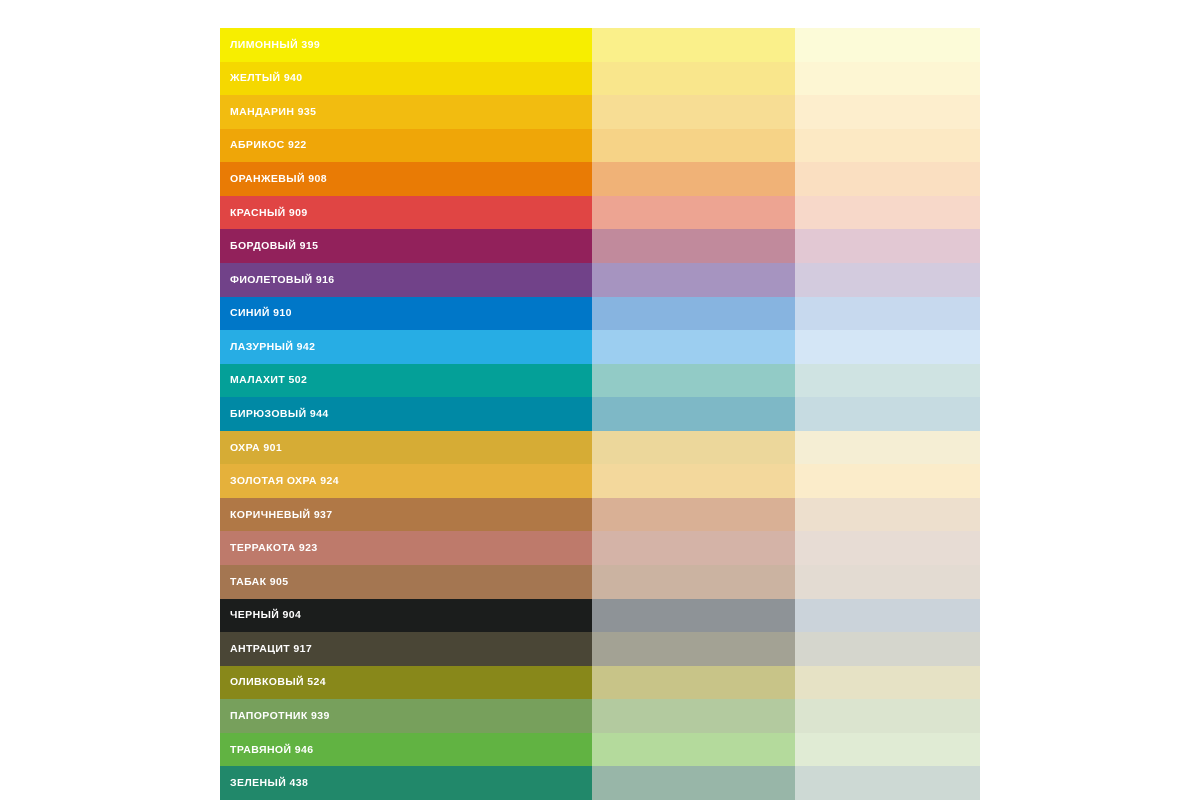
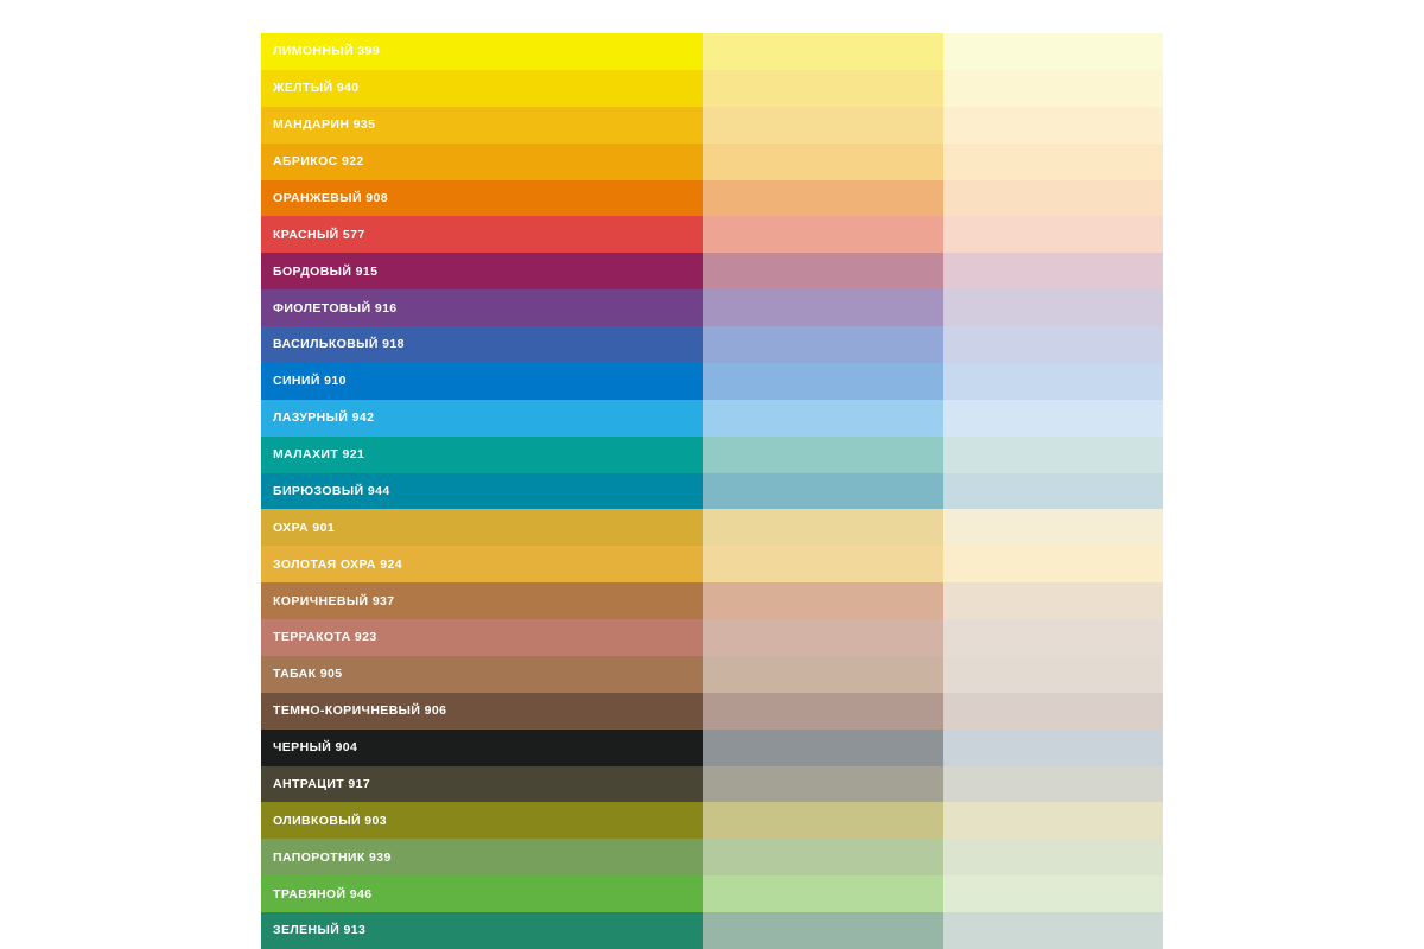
  ЛИМОННЫЙ 399
  ЖЕЛТЫЙ 940
  МАНДАРИН 935
  АБРИКОС 922
  ОРАНЖЕВЫЙ 908
- КРАСНЫЙ 909
+ КРАСНЫЙ 577
  БОРДОВЫЙ 915
  ФИОЛЕТОВЫЙ 916
+ ВАСИЛЬКОВЫЙ 918
  СИНИЙ 910
  ЛАЗУРНЫЙ 942
- МАЛАХИТ 502
+ МАЛАХИТ 921
  БИРЮЗОВЫЙ 944
  ОХРА 901
  ЗОЛОТАЯ ОХРА 924
  КОРИЧНЕВЫЙ 937
  ТЕРРАКОТА 923
  ТАБАК 905
+ ТЕМНО-КОРИЧНЕВЫЙ 906
  ЧЕРНЫЙ 904
  АНТРАЦИТ 917
- ОЛИВКОВЫЙ 524
+ ОЛИВКОВЫЙ 903
  ПАПОРОТНИК 939
  ТРАВЯНОЙ 946
- ЗЕЛЕНЫЙ 438
+ ЗЕЛЕНЫЙ 913
